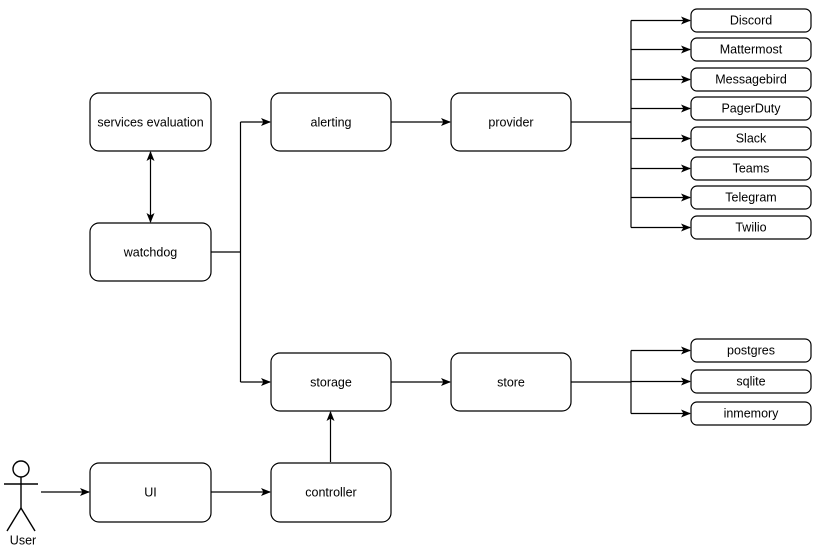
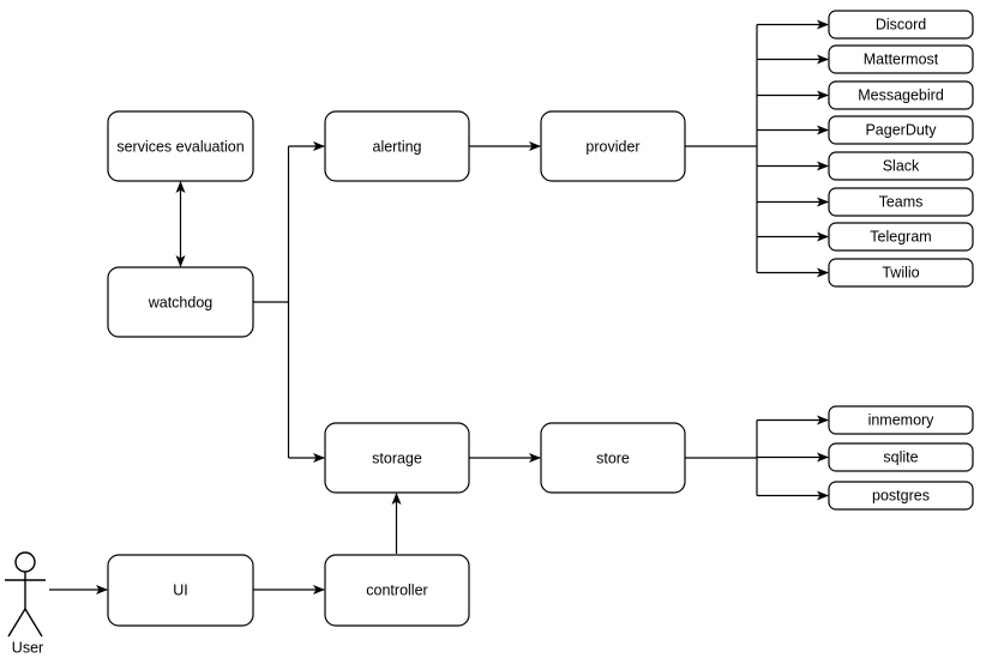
  User
  services evaluation
  watchdog
  alerting
  provider
  storage
  store
  UI
  controller
  Discord
  Mattermost
  Messagebird
  PagerDuty
  Slack
  Teams
  Telegram
  Twilio
- postgres
+ inmemory
  sqlite
- inmemory
+ postgres
